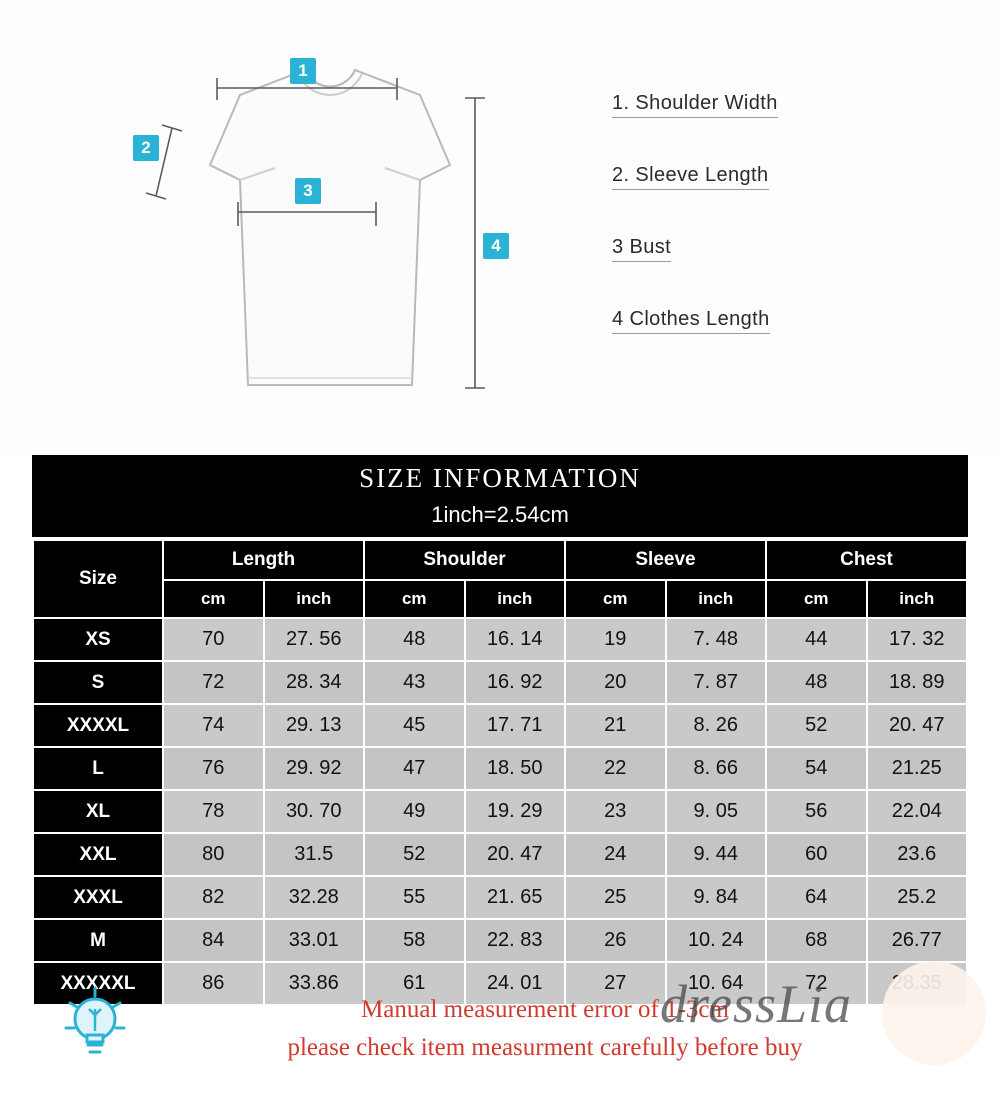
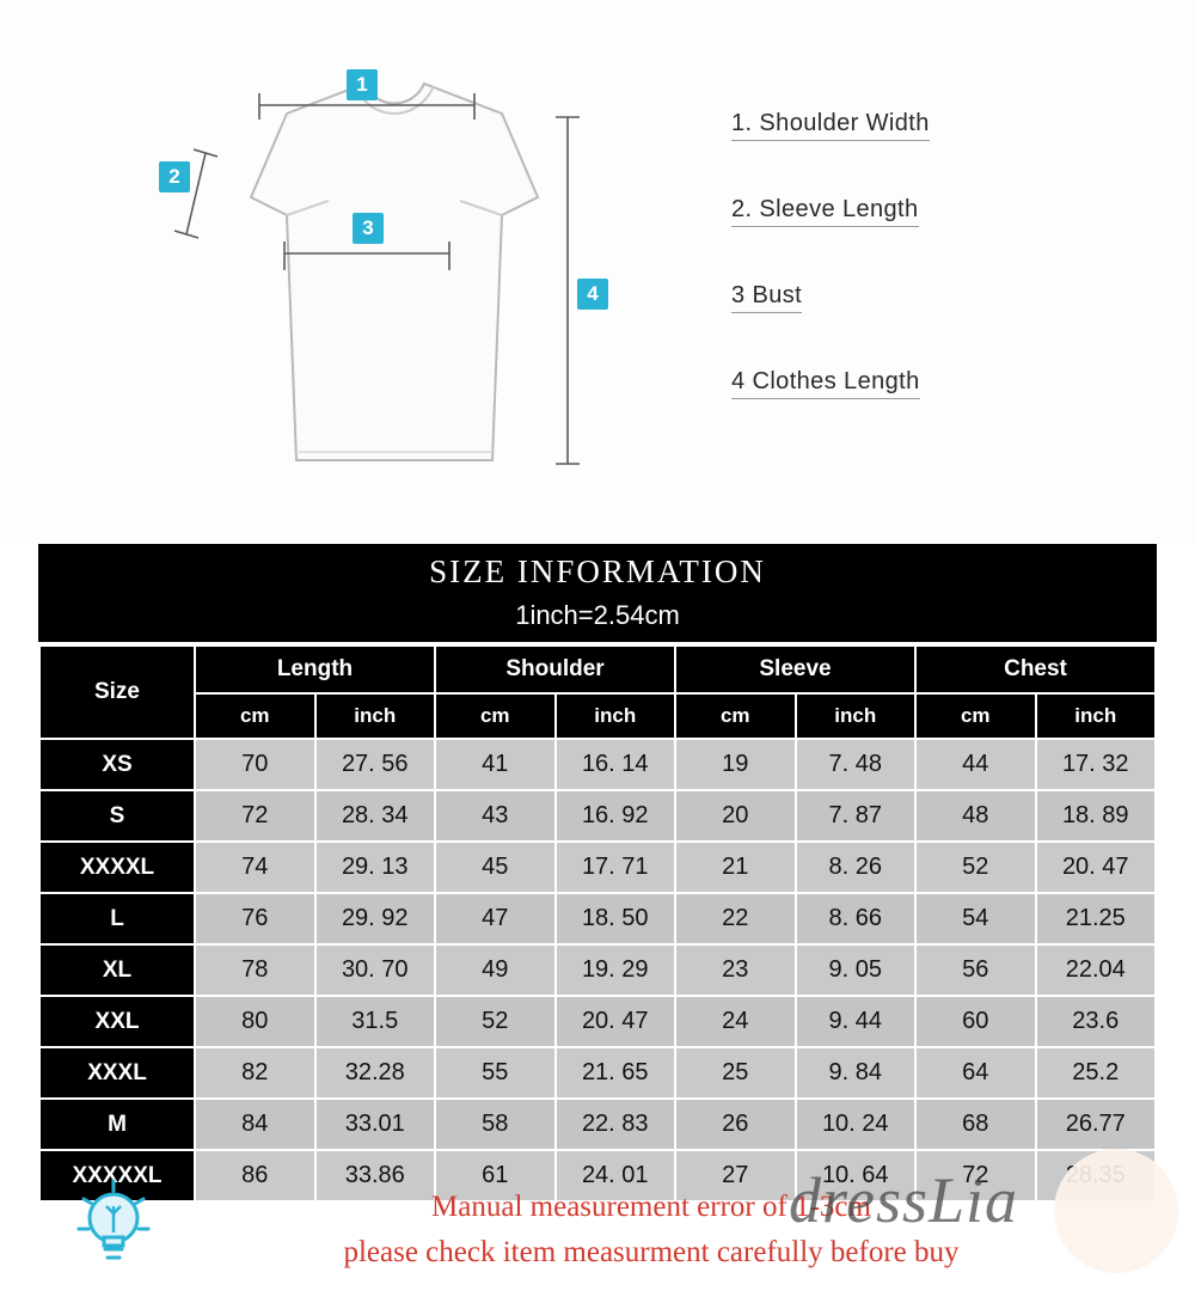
  1
  2
  3
  4
  1. Shoulder Width
  2. Sleeve Length
  3 Bust
  4 Clothes Length
  SIZE INFORMATION
  1inch=2.54cm
  Size	Length	Shoulder	Sleeve	Chest
  cm	inch	cm	inch	cm	inch	cm	inch
- XS	70	27. 56	48	16. 14	19	7. 48	44	17. 32
+ XS	70	27. 56	41	16. 14	19	7. 48	44	17. 32
  S	72	28. 34	43	16. 92	20	7. 87	48	18. 89
  XXXXL	74	29. 13	45	17. 71	21	8. 26	52	20. 47
  L	76	29. 92	47	18. 50	22	8. 66	54	21.25
  XL	78	30. 70	49	19. 29	23	9. 05	56	22.04
  XXL	80	31.5	52	20. 47	24	9. 44	60	23.6
  XXXL	82	32.28	55	21. 65	25	9. 84	64	25.2
  M	84	33.01	58	22. 83	26	10. 24	68	26.77
  XXXXXL	86	33.86	61	24. 01	27	10. 64	72
  Manual measurement error of 1-3cm
  please check item measurment carefully before buy
  dressLia
